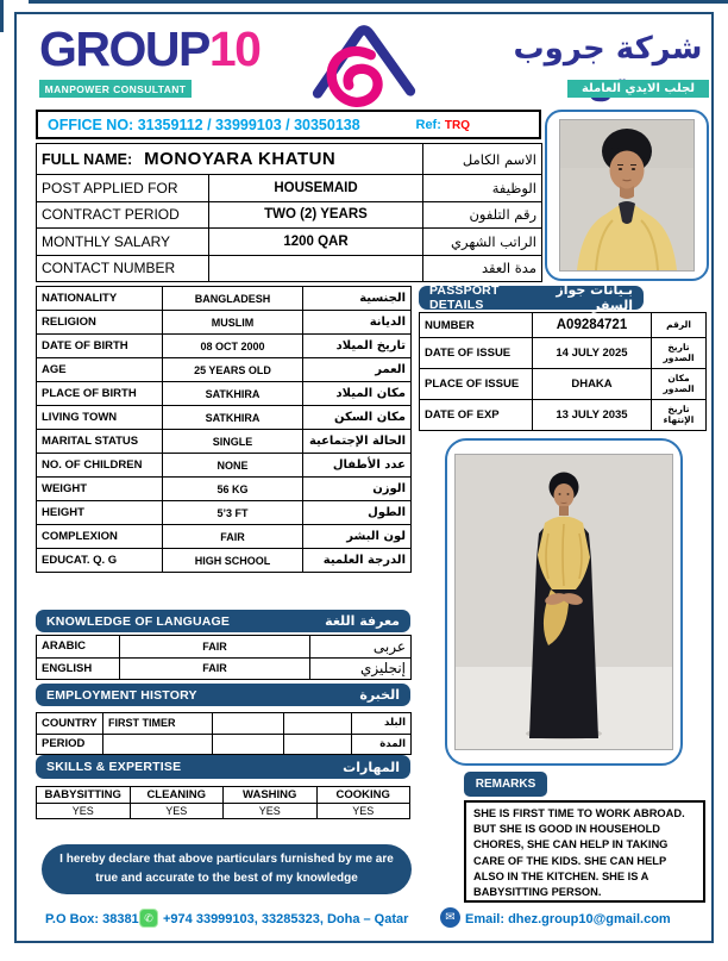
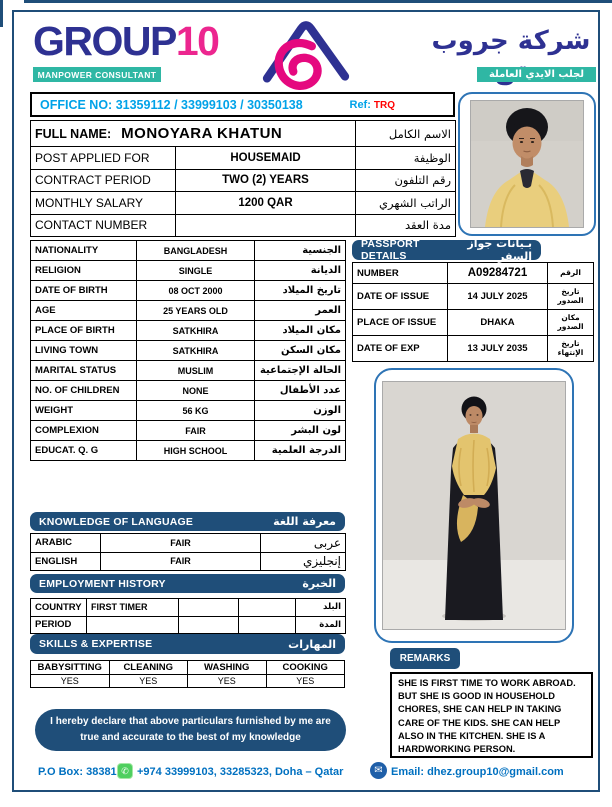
  GROUP10
  MANPOWER CONSULTANT
  شركة جروب
  لجلب الايدي العاملة
  OFFICE NO: 31359112 / 33999103 / 30350138
  Ref: TRQ
  FULL NAME: MONOYARA KHATUN	الاسم الكامل
  POST APPLIED FOR	HOUSEMAID	الوظيفة
  CONTRACT PERIOD	TWO (2) YEARS	رقم التلفون
  MONTHLY SALARY	1200 QAR	الراتب الشهري
  CONTACT NUMBER		مدة العقد
  NATIONALITY	BANGLADESH	الجنسية
- RELIGION	MUSLIM	الديانة
+ RELIGION	SINGLE	الديانة
  DATE OF BIRTH	08 OCT 2000	تاريخ الميلاد
  AGE	25 YEARS OLD	العمر
  PLACE OF BIRTH	SATKHIRA	مكان الميلاد
  LIVING TOWN	SATKHIRA	مكان السكن
- MARITAL STATUS	SINGLE	الحالة الإجتماعية
+ MARITAL STATUS	MUSLIM	الحالة الإجتماعية
  NO. OF CHILDREN	NONE	عدد الأطفال
  WEIGHT	56 KG	الوزن
- HEIGHT	5’3 FT	الطول
  COMPLEXION	FAIR	لون البشر
  EDUCAT. Q. G	HIGH SCHOOL	الدرجة العلمية
  PASSPORT DETAILS
  بـيانات جواز السفر
  NUMBER	A09284721	الرقم
  DATE OF ISSUE	14 JULY 2025	تاريخ الصدور
  PLACE OF ISSUE	DHAKA	مكان الصدور
  DATE OF EXP	13 JULY 2035	تاريخ الإنتهاء
  KNOWLEDGE OF LANGUAGE
  معرفة اللغة
  ARABIC	FAIR	عربى
  ENGLISH	FAIR	إنجليزي
  EMPLOYMENT HISTORY
  الخبرة
  COUNTRY	FIRST TIMER			البلد
  PERIOD				المدة
  SKILLS & EXPERTISE
  المهارات
  BABYSITTING	CLEANING	WASHING	COOKING
  YES	YES	YES	YES
  REMARKS
- SHE IS FIRST TIME TO WORK ABROAD. BUT SHE IS GOOD IN HOUSEHOLD CHORES, SHE CAN HELP IN TAKING CARE OF THE KIDS. SHE CAN HELP ALSO IN THE KITCHEN. SHE IS A BABYSITTING PERSON.
+ SHE IS FIRST TIME TO WORK ABROAD. BUT SHE IS GOOD IN HOUSEHOLD CHORES, SHE CAN HELP IN TAKING CARE OF THE KIDS. SHE CAN HELP ALSO IN THE KITCHEN. SHE IS A HARDWORKING PERSON.
  I hereby declare that above particulars furnished by me are true and accurate to the best of my knowledge
  P.O Box: 38381
  ✆
  +974 33999103, 33285323, Doha – Qatar
  ✉
  Email: dhez.group10@gmail.com
